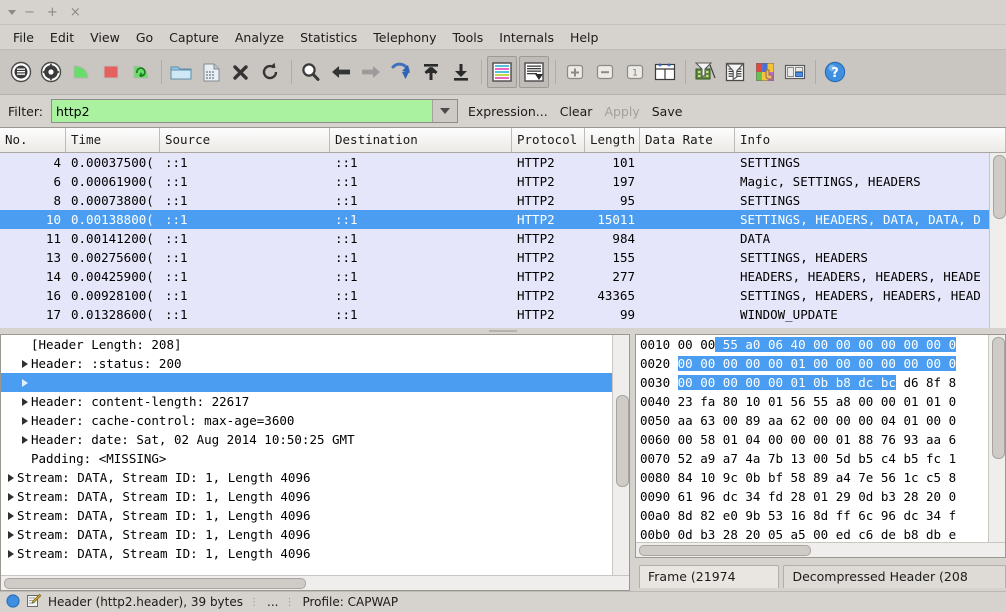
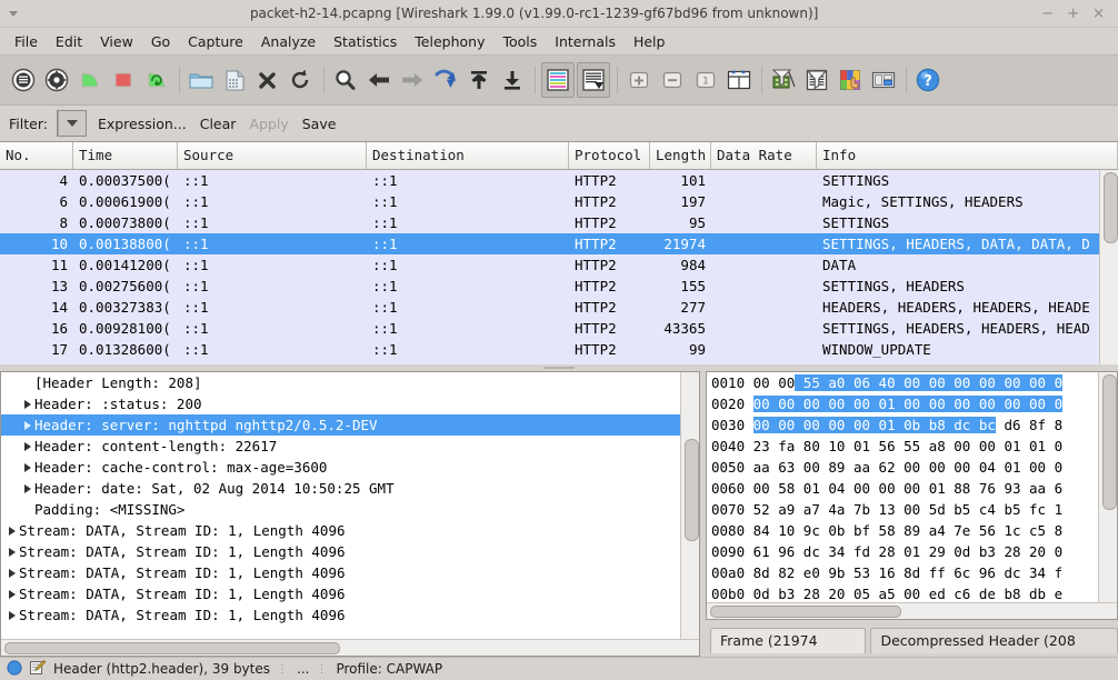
+ packet-h2-14.pcapng [Wireshark 1.99.0 (v1.99.0-rc1-1239-gf67bd96 from unknown)]
  −
  +
  ×
  File
  Edit
  View
  Go
  Capture
  Analyze
  Statistics
  Telephony
  Tools
  Internals
  Help
  1
  ?
  Filter:
- http2
  Expression...
  Clear
  Apply
  Save
  No.
  Time
  Source
  Destination
  Protocol
  Length
  Data Rate
  Info
  4
  0.00037500(
  ::1
  ::1
  HTTP2
  101
  SETTINGS
  6
  0.00061900(
  ::1
  ::1
  HTTP2
  197
  Magic, SETTINGS, HEADERS
  8
  0.00073800(
  ::1
  ::1
  HTTP2
  95
  SETTINGS
  10
  0.00138800(
  ::1
  ::1
  HTTP2
- 15011
+ 21974
  SETTINGS, HEADERS, DATA, DATA, D
  11
  0.00141200(
  ::1
  ::1
  HTTP2
  984
  DATA
  13
  0.00275600(
  ::1
  ::1
  HTTP2
  155
  SETTINGS, HEADERS
  14
- 0.00425900(
+ 0.00327383(
  ::1
  ::1
  HTTP2
  277
  HEADERS, HEADERS, HEADERS, HEADE
  16
  0.00928100(
  ::1
  ::1
  HTTP2
  43365
  SETTINGS, HEADERS, HEADERS, HEAD
  17
  0.01328600(
  ::1
  ::1
  HTTP2
  99
  WINDOW_UPDATE
  [Header Length: 208]
  Header: :status: 200
+ Header: server: nghttpd nghttp2/0.5.2-DEV
  Header: content-length: 22617
  Header: cache-control: max-age=3600
  Header: date: Sat, 02 Aug 2014 10:50:25 GMT
  Padding: <MISSING>
  Stream: DATA, Stream ID: 1, Length 4096
  Stream: DATA, Stream ID: 1, Length 4096
  Stream: DATA, Stream ID: 1, Length 4096
  Stream: DATA, Stream ID: 1, Length 4096
  Stream: DATA, Stream ID: 1, Length 4096
  0010 00 00 55 a0 06 40 00 00 00 00 00 00 0
  0020 00 00 00 00 00 01 00 00 00 00 00 00 0
  0030 00 00 00 00 00 01 0b b8 dc bc d6 8f 8
  0040 23 fa 80 10 01 56 55 a8 00 00 01 01 0
  0050 aa 63 00 89 aa 62 00 00 00 04 01 00 0
  0060 00 58 01 04 00 00 00 01 88 76 93 aa 6
  0070 52 a9 a7 4a 7b 13 00 5d b5 c4 b5 fc 1
  0080 84 10 9c 0b bf 58 89 a4 7e 56 1c c5 8
  0090 61 96 dc 34 fd 28 01 29 0d b3 28 20 0
  00a0 8d 82 e0 9b 53 16 8d ff 6c 96 dc 34 f
  00b0 0d b3 28 20 05 a5 00 ed c6 de b8 db e
  Decompressed Header (208
  Header (http2.header), 39 bytes
  ⋮
  ...
  ⋮
  Profile: CAPWAP
